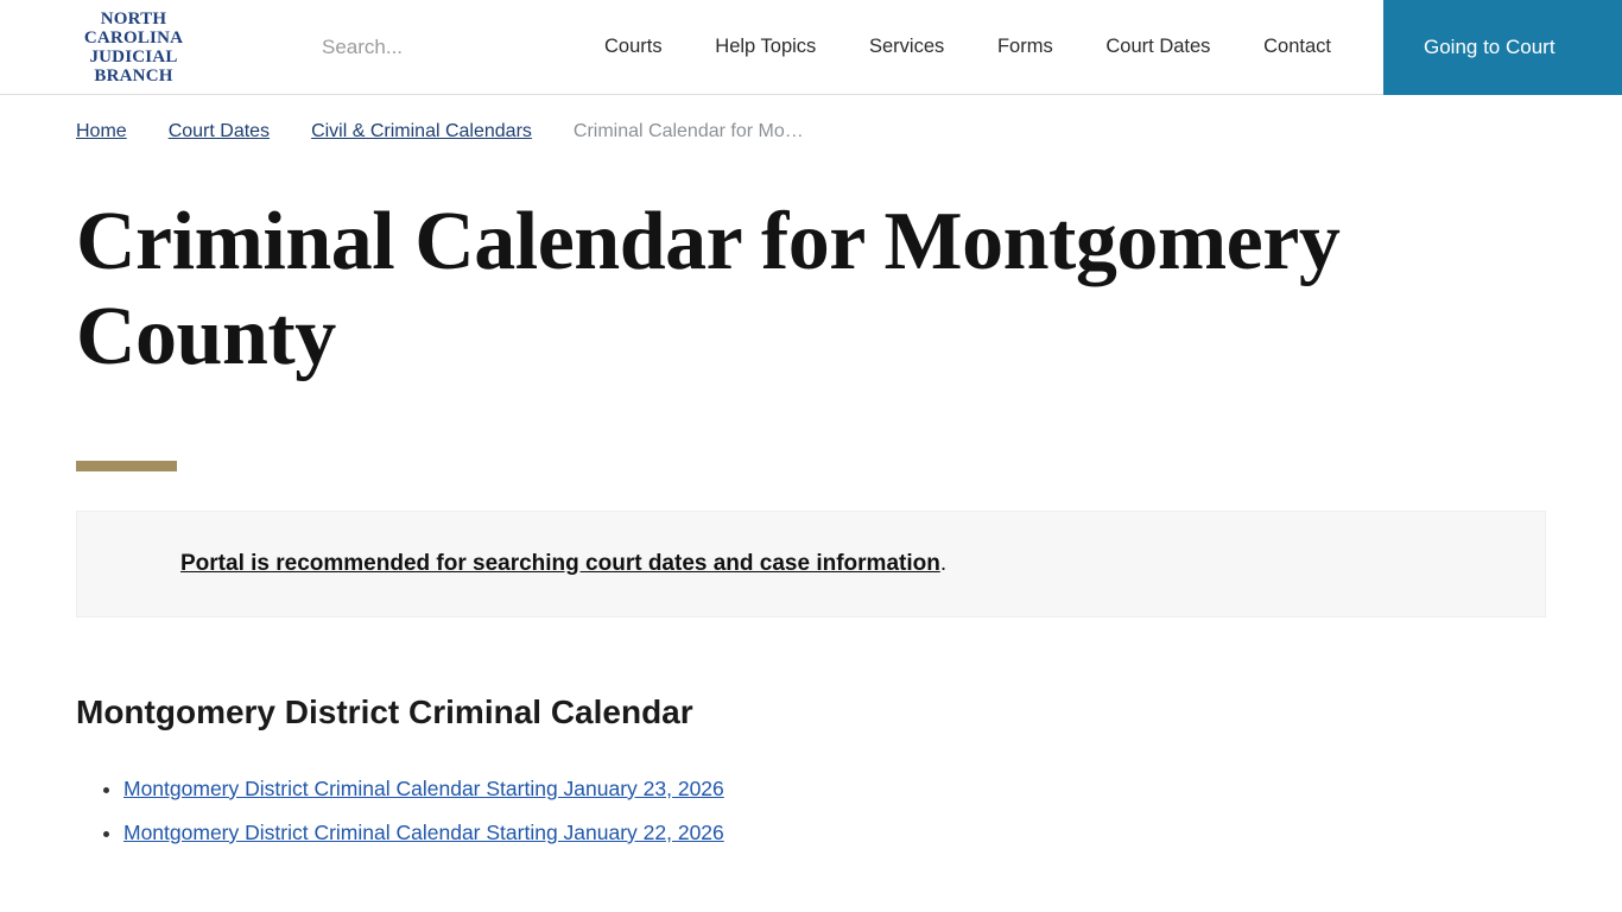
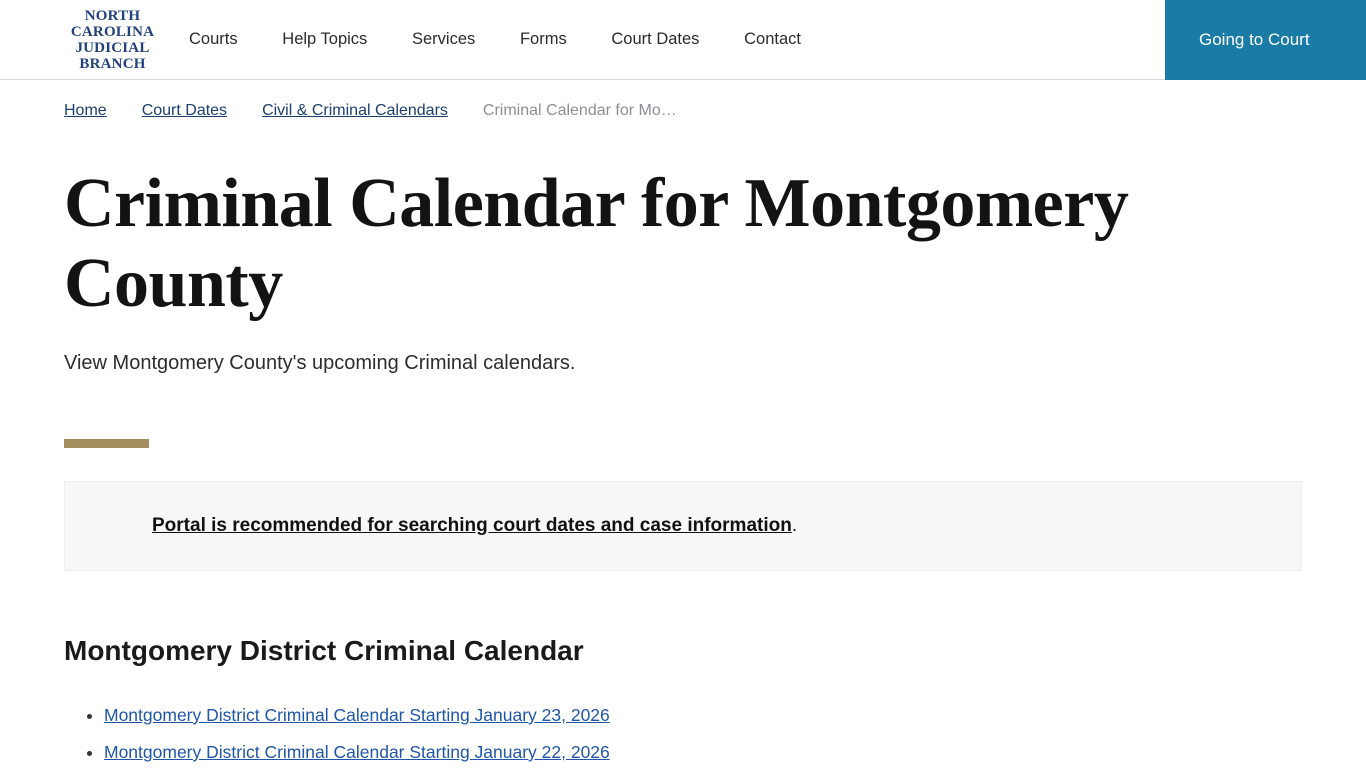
  NORTH
  CAROLINA
  JUDICIAL
  BRANCH
- Search...
  Courts
  Help Topics
  Services
  Forms
  Court Dates
  Contact
  Going to Court
  Home
  Court Dates
  Civil & Criminal Calendars
  Criminal Calendar for Mo…
  Criminal Calendar for Montgomery County
+ View Montgomery County's upcoming Criminal calendars.
  Portal is recommended for searching court dates and case information.
  Montgomery District Criminal Calendar
  Montgomery District Criminal Calendar Starting January 23, 2026
  Montgomery District Criminal Calendar Starting January 22, 2026
